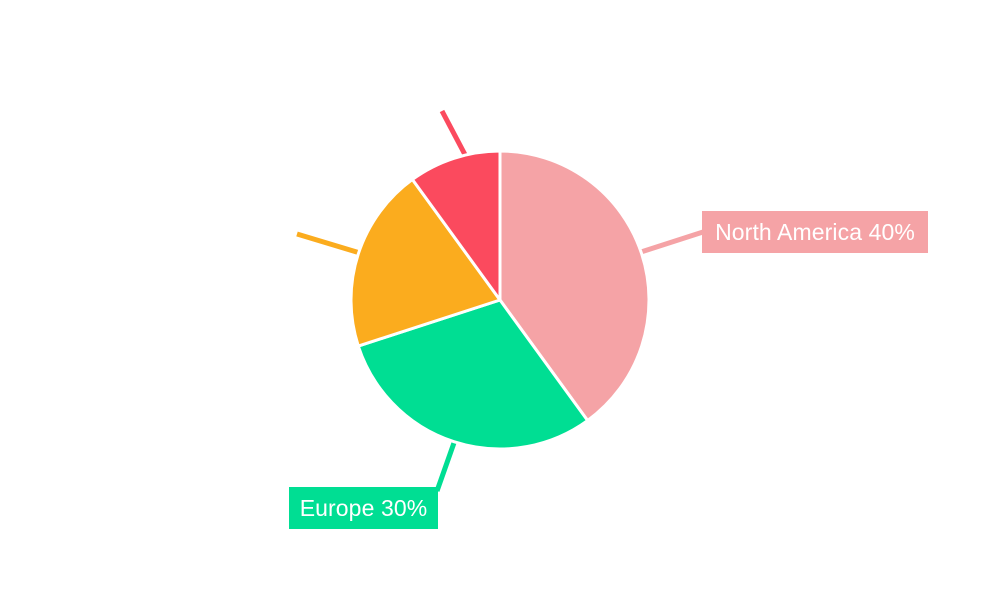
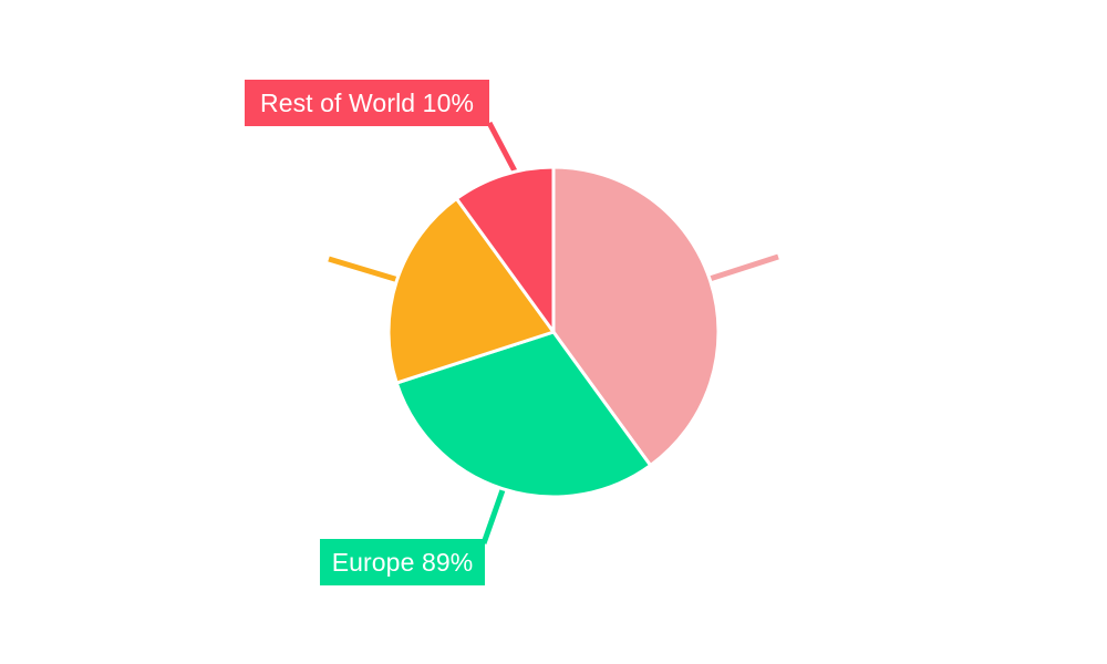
- North America 40%
- Europe 30%
+ Europe 89%
+ Rest of World 10%
